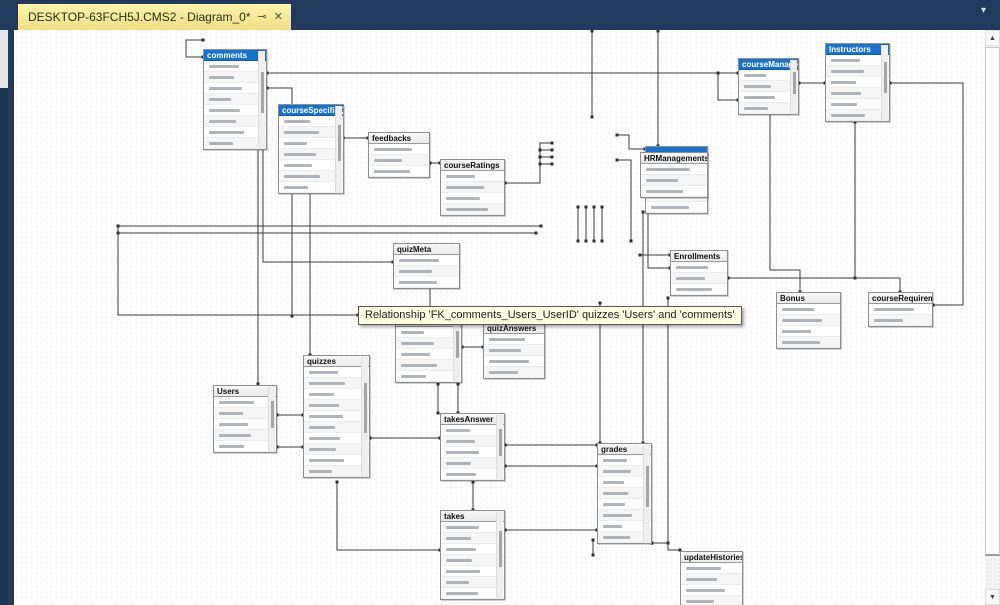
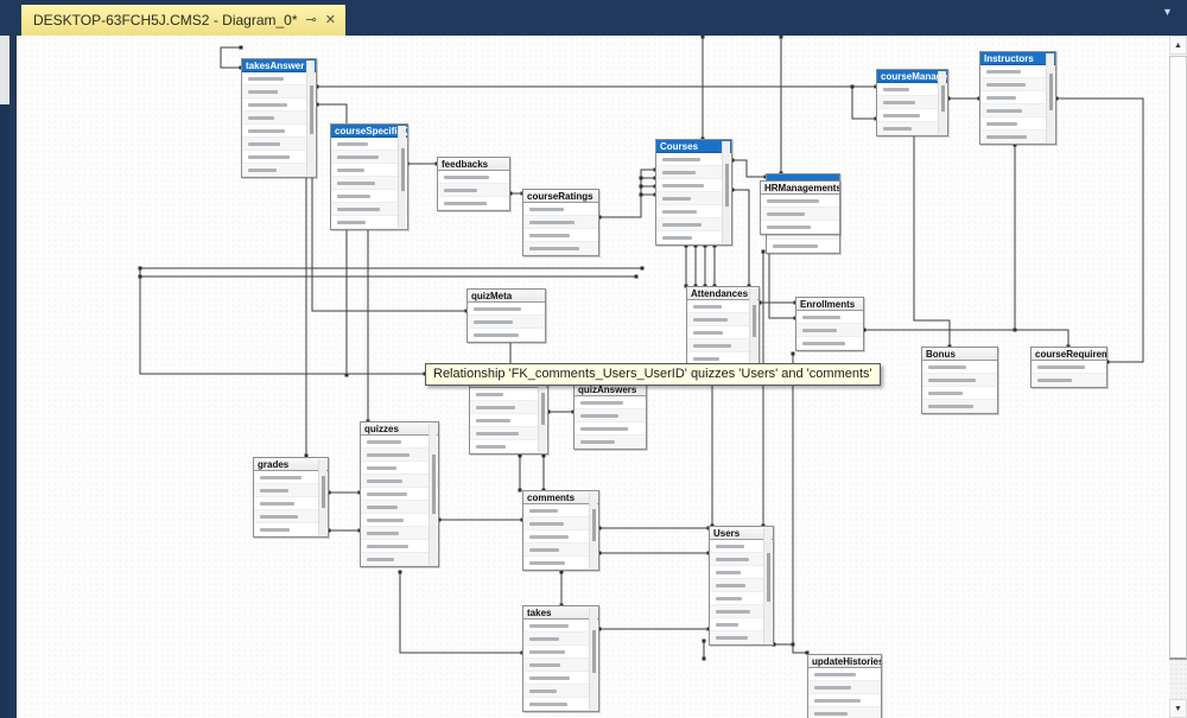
  DESKTOP-63FCH5J.CMS2 - Diagram_0*
  ⊸
  ✕
  ▾
- comments
+ takesAnswer
  courseSpecifiQ
  feedbacks
  courseRatings
+ Courses
  HRManagements
  courseMana
  Instructors
  quizMeta
+ Attendances
  Enrollments
  Bonus
  courseRequirem
  quizAnswers
  quizzes
- Users
+ grades
- takesAnswer
+ comments
- grades
+ Users
  takes
  updateHistorie
  Relationship 'FK_comments_Users_UserID' quizzes 'Users' and 'comments'
